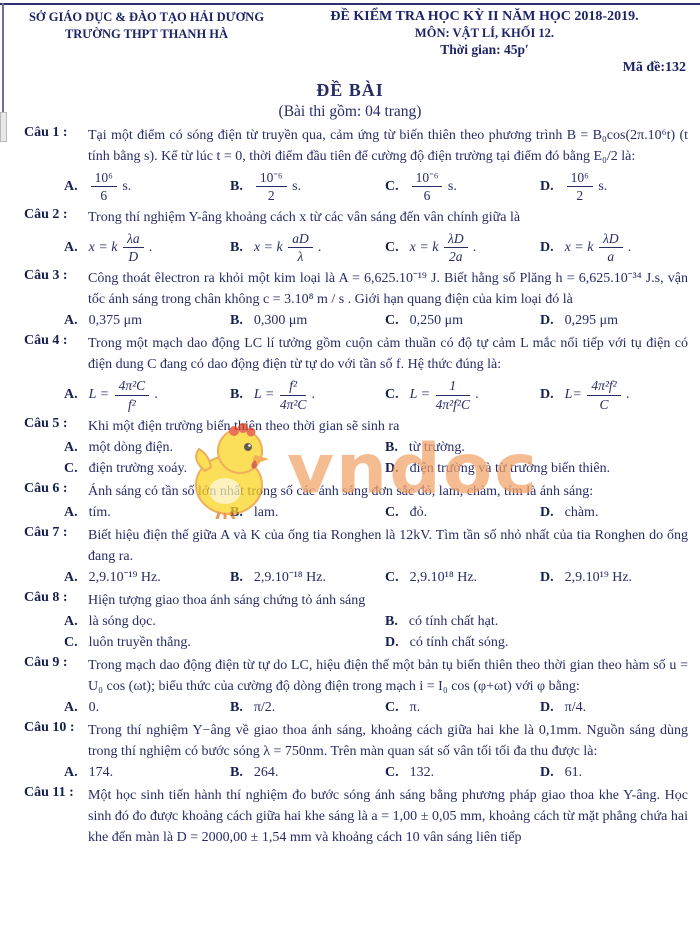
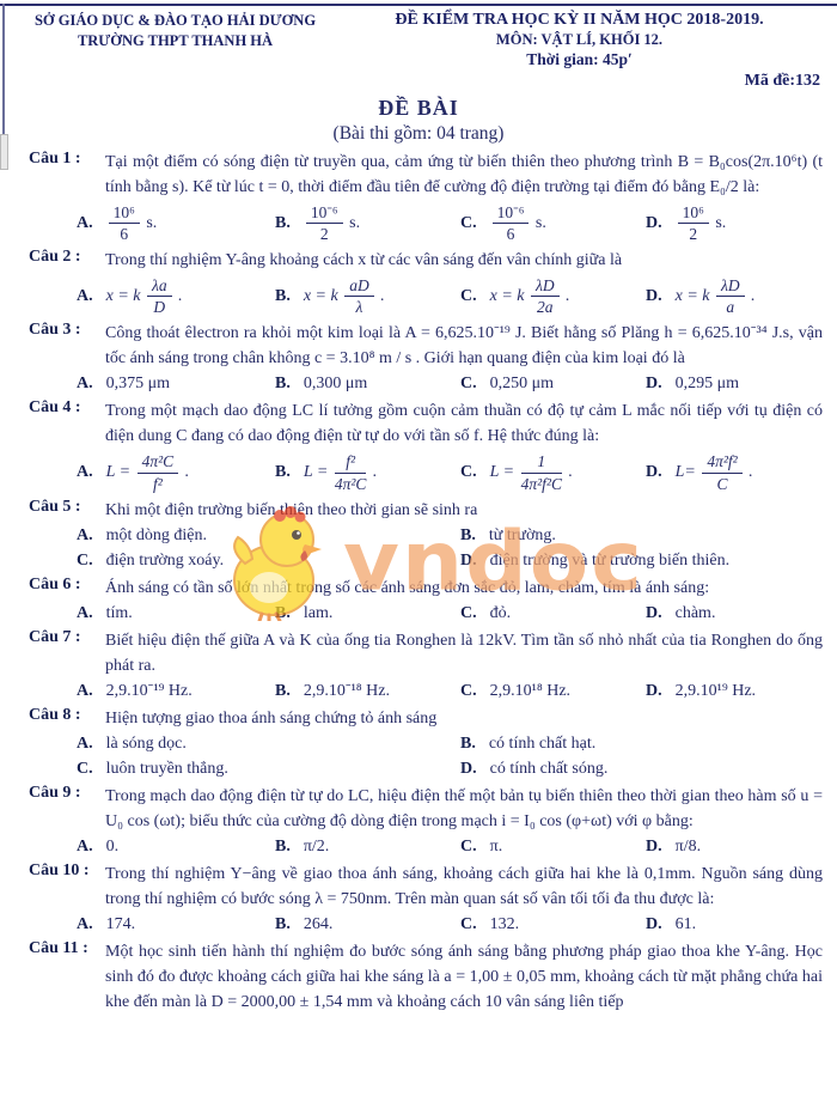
  SỞ GIÁO DỤC & ĐÀO TẠO HẢI DƯƠNG
  TRƯỜNG THPT THANH HÀ
  ĐỀ KIỂM TRA HỌC KỲ II NĂM HỌC 2018-2019.
  MÔN: VẬT LÍ, KHỐI 12.
  Thời gian: 45pʹ
  Mã đề:132
  ĐỀ BÀI
  (Bài thi gồm: 04 trang)
  Câu 1 :
  Tại một điểm có sóng điện từ truyền qua, cảm ứng từ biến thiên theo phương trình B = B₀cos(2π.10⁶t) (t tính bằng s). Kể từ lúc t = 0, thời điểm đầu tiên để cường độ điện trường tại điểm đó bằng E₀/2 là:
  A.
  10⁶
  6
  s.
  B.
  10⁻⁶
  2
  s.
  C.
  10⁻⁶
  6
  s.
  D.
  10⁶
  2
  s.
  Câu 2 :
  Trong thí nghiệm Y-âng khoảng cách x từ các vân sáng đến vân chính giữa là
  A. x = k
  λa
  D
  .
  B. x = k
  aD
  λ
  .
  C. x = k
  λD
  2a
  .
  D. x = k
  λD
  a
  .
  Câu 3 :
  Công thoát êlectron ra khỏi một kim loại là A = 6,625.10⁻¹⁹ J. Biết hằng số Plăng h = 6,625.10⁻³⁴ J.s, vận tốc ánh sáng trong chân không c = 3.10⁸ m / s . Giới hạn quang điện của kim loại đó là
  A. 0,375 μm
  B. 0,300 μm
  C. 0,250 μm
  D. 0,295 μm
  Câu 4 :
  Trong một mạch dao động LC lí tưởng gồm cuộn cảm thuần có độ tự cảm L mắc nối tiếp với tụ điện có điện dung C đang có dao động điện từ tự do với tần số f. Hệ thức đúng là:
  A. L =
  4π²C
  f²
  .
  B. L =
  f²
  4π²C
  .
  C. L =
  1
  4π²f²C
  .
  D. L=
  4π²f²
  C
  .
  Câu 5 :
  Khi một điện trường biến thiên theo thời gian sẽ sinh ra
  A. một dòng điện.
  B. từ trường.
  C. điện trường xoáy.
  D. điện trường và từ trường biến thiên.
  Câu 6 :
  Ánh sáng có tần số lớn nhất trong số các ánh sáng đơn sắc đỏ, lam, chàm, tím là ánh sáng:
  A. tím.
  B. lam.
  C. đỏ.
  D. chàm.
  Câu 7 :
- Biết hiệu điện thế giữa A và K của ống tia Ronghen là 12kV. Tìm tần số nhỏ nhất của tia Ronghen do ống đang ra.
+ Biết hiệu điện thế giữa A và K của ống tia Ronghen là 12kV. Tìm tần số nhỏ nhất của tia Ronghen do ống phát ra.
  A. 2,9.10⁻¹⁹ Hz.
  B. 2,9.10⁻¹⁸ Hz.
  C. 2,9.10¹⁸ Hz.
  D. 2,9.10¹⁹ Hz.
  Câu 8 :
  Hiện tượng giao thoa ánh sáng chứng tỏ ánh sáng
  A. là sóng dọc.
  B. có tính chất hạt.
  C. luôn truyền thẳng.
  D. có tính chất sóng.
  Câu 9 :
  Trong mạch dao động điện từ tự do LC, hiệu điện thế một bản tụ biến thiên theo thời gian theo hàm số u = U₀ cos (ωt); biểu thức của cường độ dòng điện trong mạch i = I₀ cos (φ+ωt) với φ bằng:
  A. 0.
  B. π/2.
  C. π.
- D. π/4.
+ D. π/8.
  Câu 10 :
  Trong thí nghiệm Y−âng về giao thoa ánh sáng, khoảng cách giữa hai khe là 0,1mm. Nguồn sáng dùng trong thí nghiệm có bước sóng λ = 750nm. Trên màn quan sát số vân tối tối đa thu được là:
  A. 174.
  B. 264.
  C. 132.
  D. 61.
  Câu 11 :
  Một học sinh tiến hành thí nghiệm đo bước sóng ánh sáng bằng phương pháp giao thoa khe Y-âng. Học sinh đó đo được khoảng cách giữa hai khe sáng là a = 1,00 ± 0,05 mm, khoảng cách từ mặt phẳng chứa hai khe đến màn là D = 2000,00 ± 1,54 mm và khoảng cách 10 vân sáng liên tiếp
  vndoc
